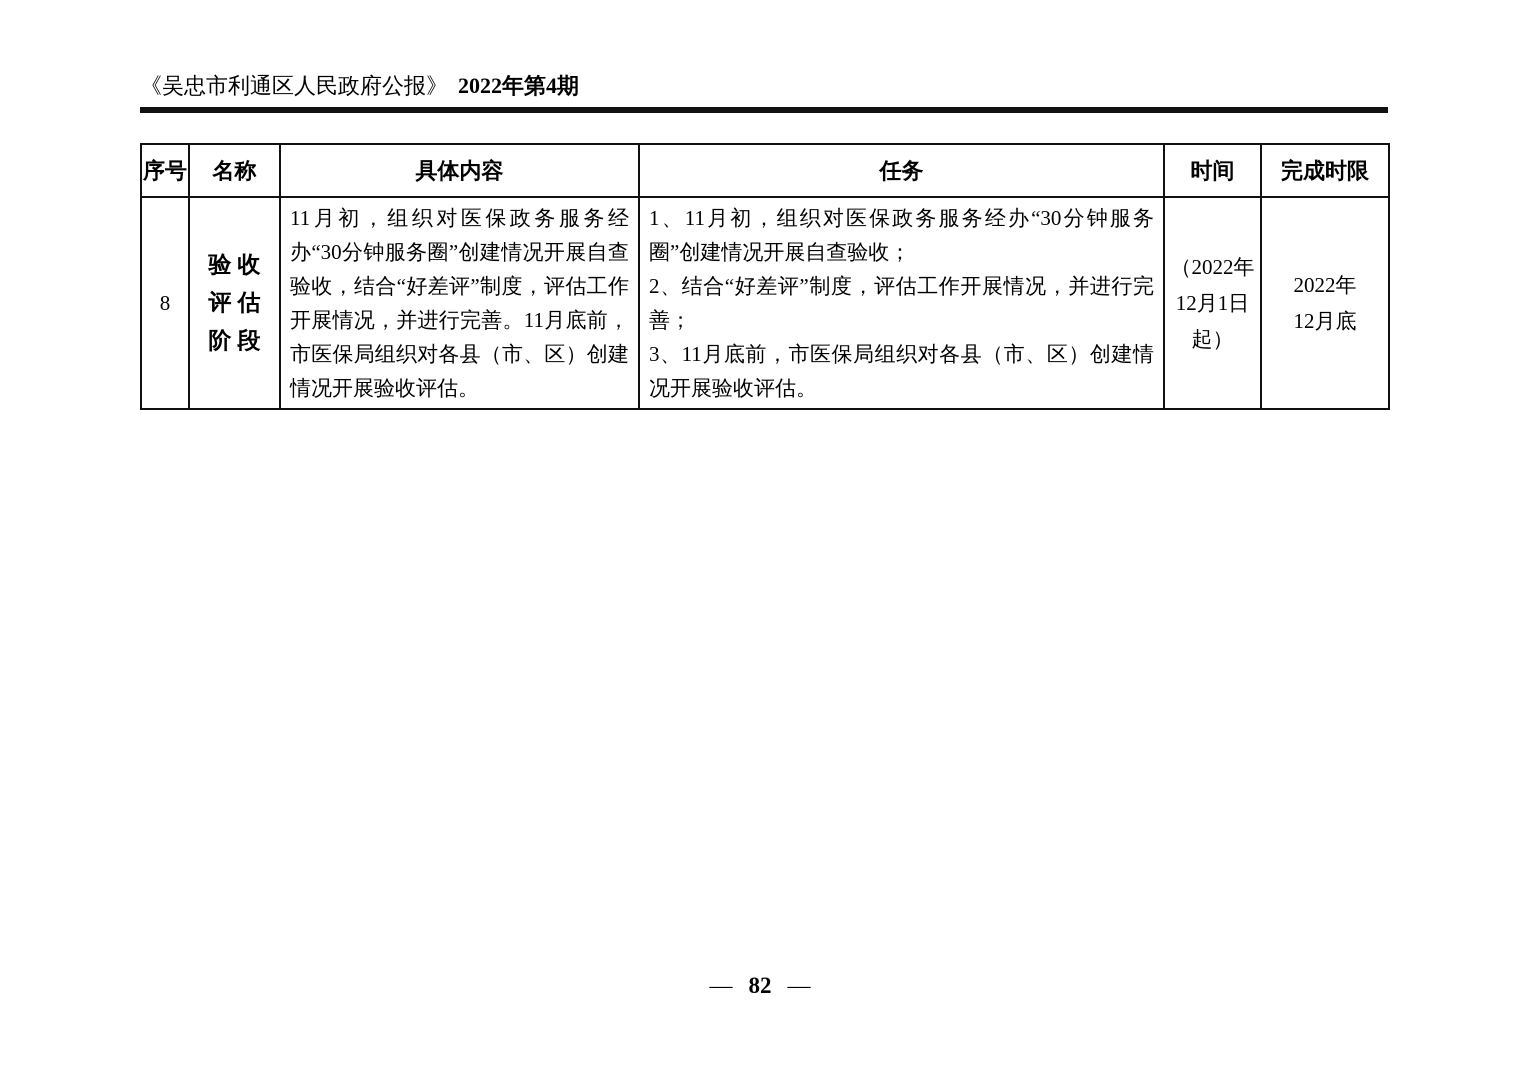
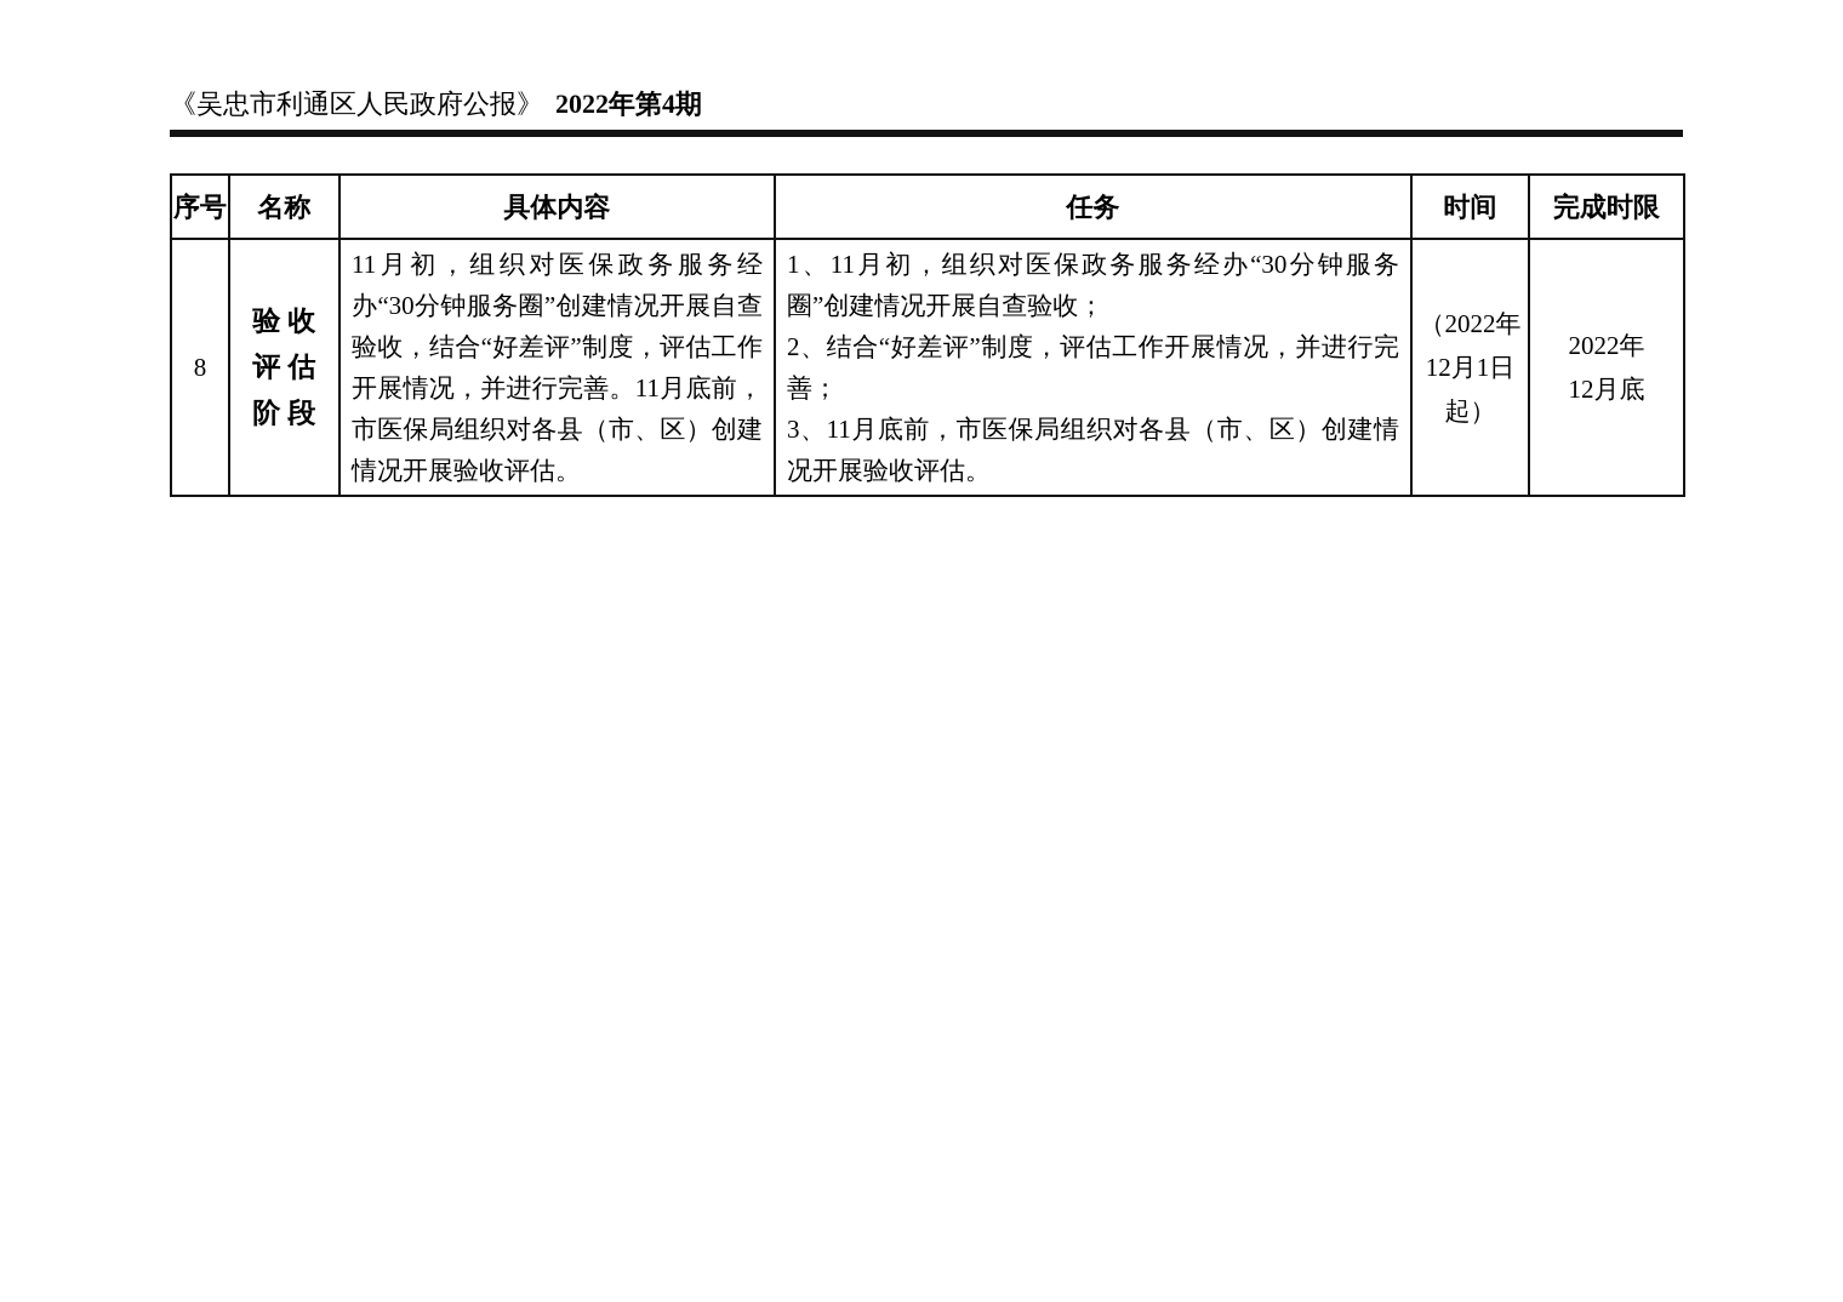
  《吴忠市利通区人民政府公报》 2022年第4期
  序号	名称	具体内容	任务	时间	完成时限
  8	验收 评估 阶段	11月初，组织对医保政务服务经办“30分钟服务圈”创建情况开展自查验收，结合“好差评”制度，评估工作开展情况，并进行完善。11月底前，市医保局组织对各县（市、区）创建情况开展验收评估。	1、11月初，组织对医保政务服务经办“30分钟服务圈”创建情况开展自查验收； 2、结合“好差评”制度，评估工作开展情况，并进行完善； 3、11月底前，市医保局组织对各县（市、区）创建情况开展验收评估。	（2022年 12月1日 起）	2022年 12月底
- — 82 —
